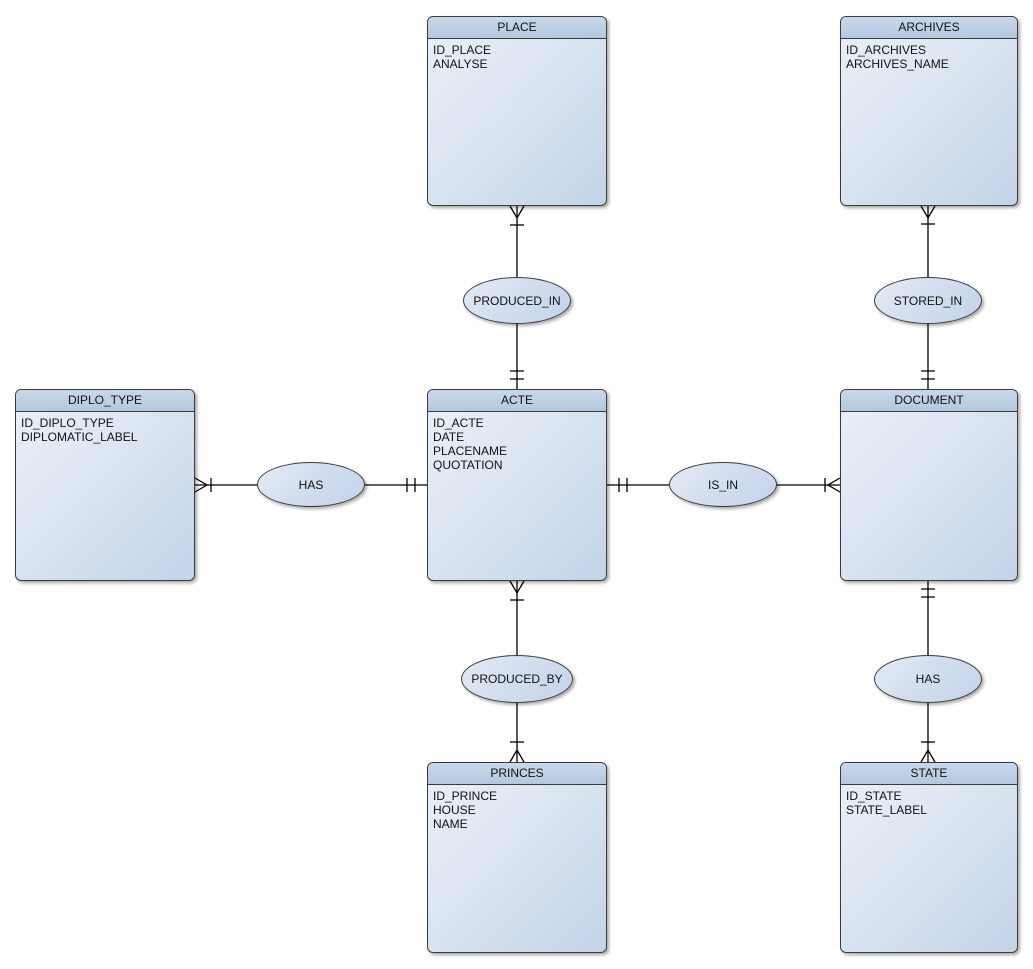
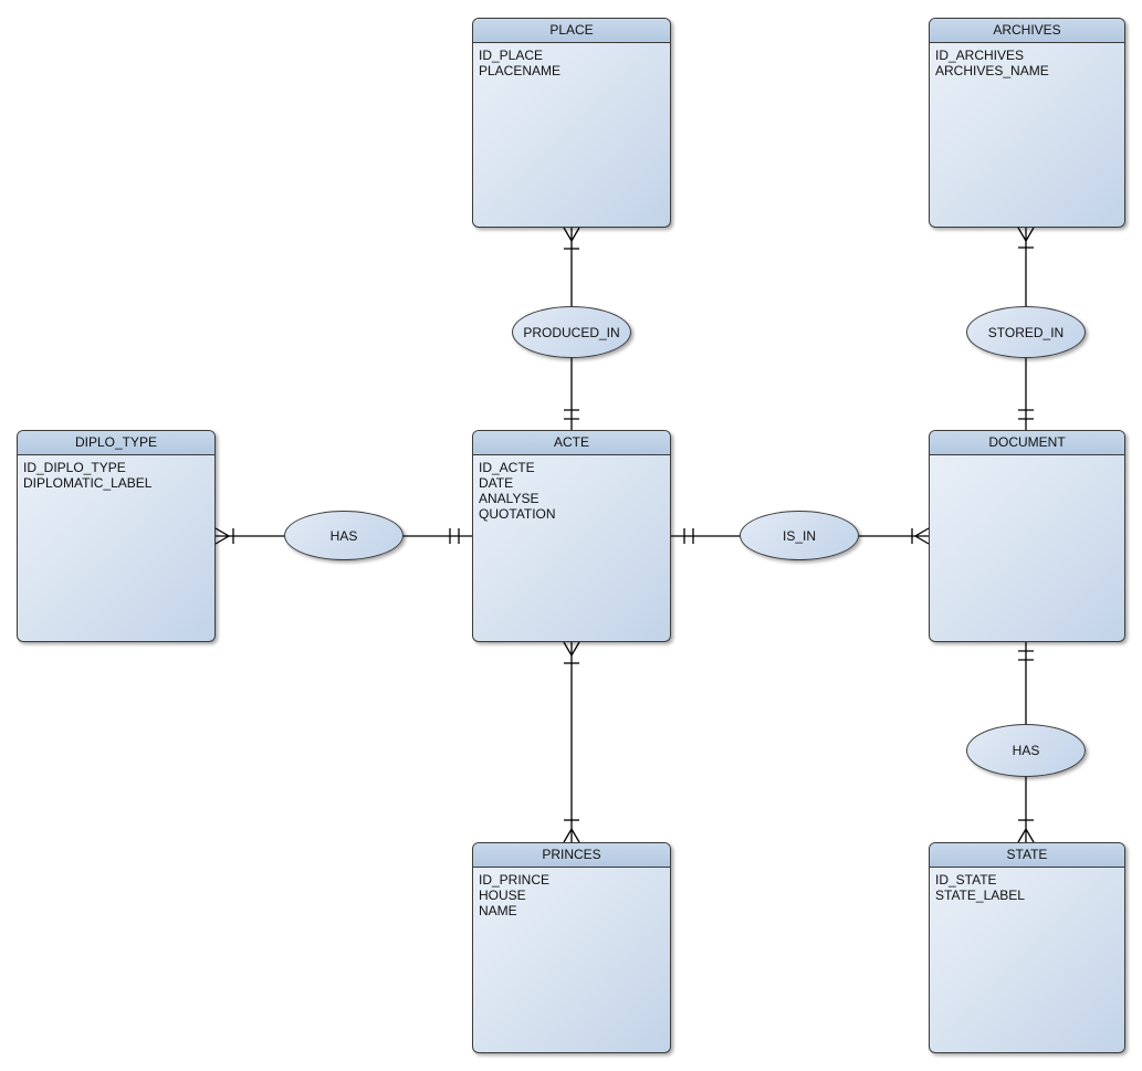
  PLACE
  ID_PLACE
- ANALYSE
+ PLACENAME
  ARCHIVES
  ID_ARCHIVES
  ARCHIVES_NAME
  DIPLO_TYPE
  ID_DIPLO_TYPE
  DIPLOMATIC_LABEL
  ACTE
  ID_ACTE
  DATE
- PLACENAME
+ ANALYSE
  QUOTATION
  DOCUMENT
  PRINCES
  ID_PRINCE
  HOUSE
  NAME
  STATE
  ID_STATE
  STATE_LABEL
  PRODUCED_IN
  STORED_IN
  HAS
  IS_IN
- PRODUCED_BY
  HAS
